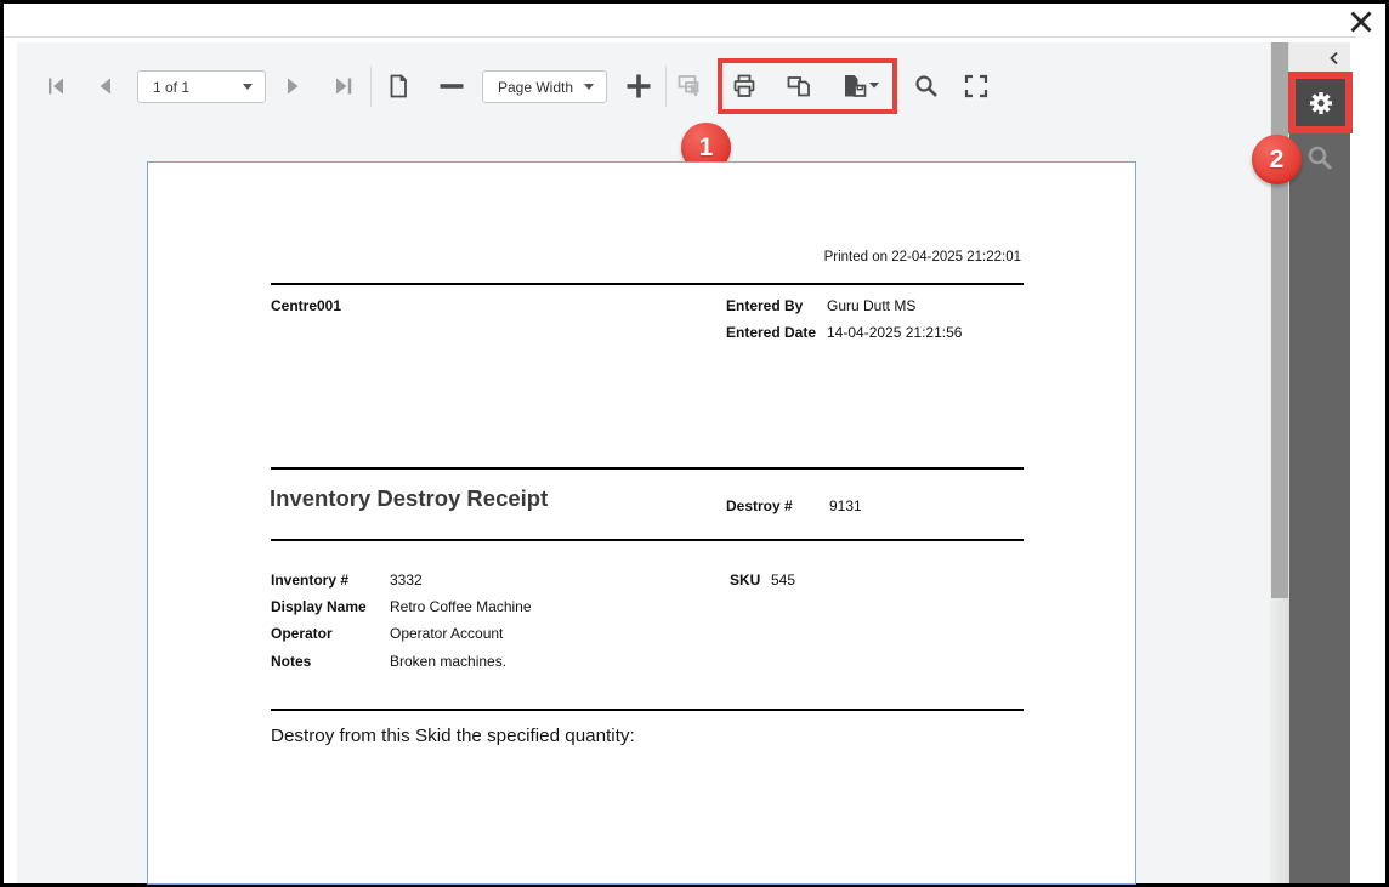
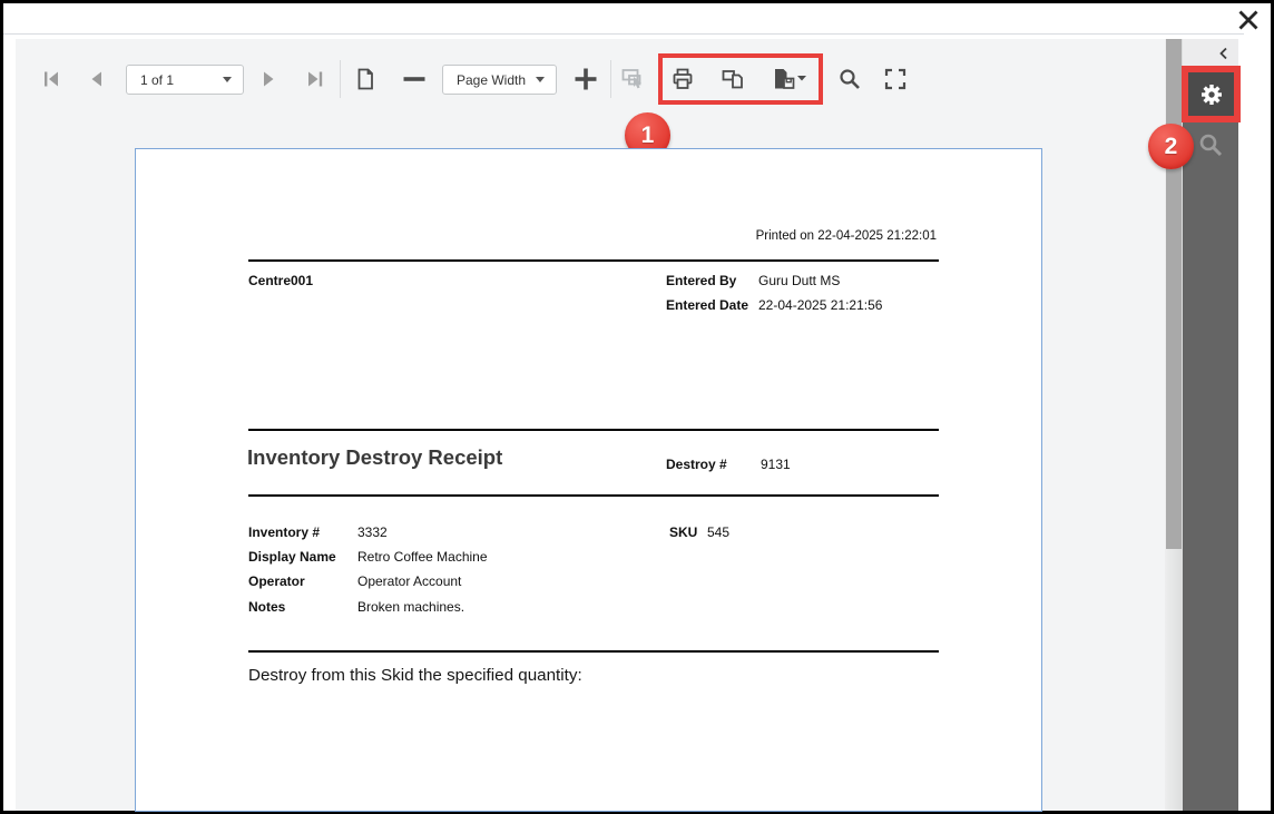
  1 of 1
  Page Width
  1
  2
  Printed on 22-04-2025 21:22:01
  Centre001
  Entered By
  Guru Dutt MS
  Entered Date
- 14-04-2025 21:21:56
+ 22-04-2025 21:21:56
  Inventory Destroy Receipt
  Destroy #
  9131
  Inventory #
  3332
  SKU
  545
  Display Name
  Retro Coffee Machine
  Operator
  Operator Account
  Notes
  Broken machines.
  Destroy from this Skid the specified quantity:
